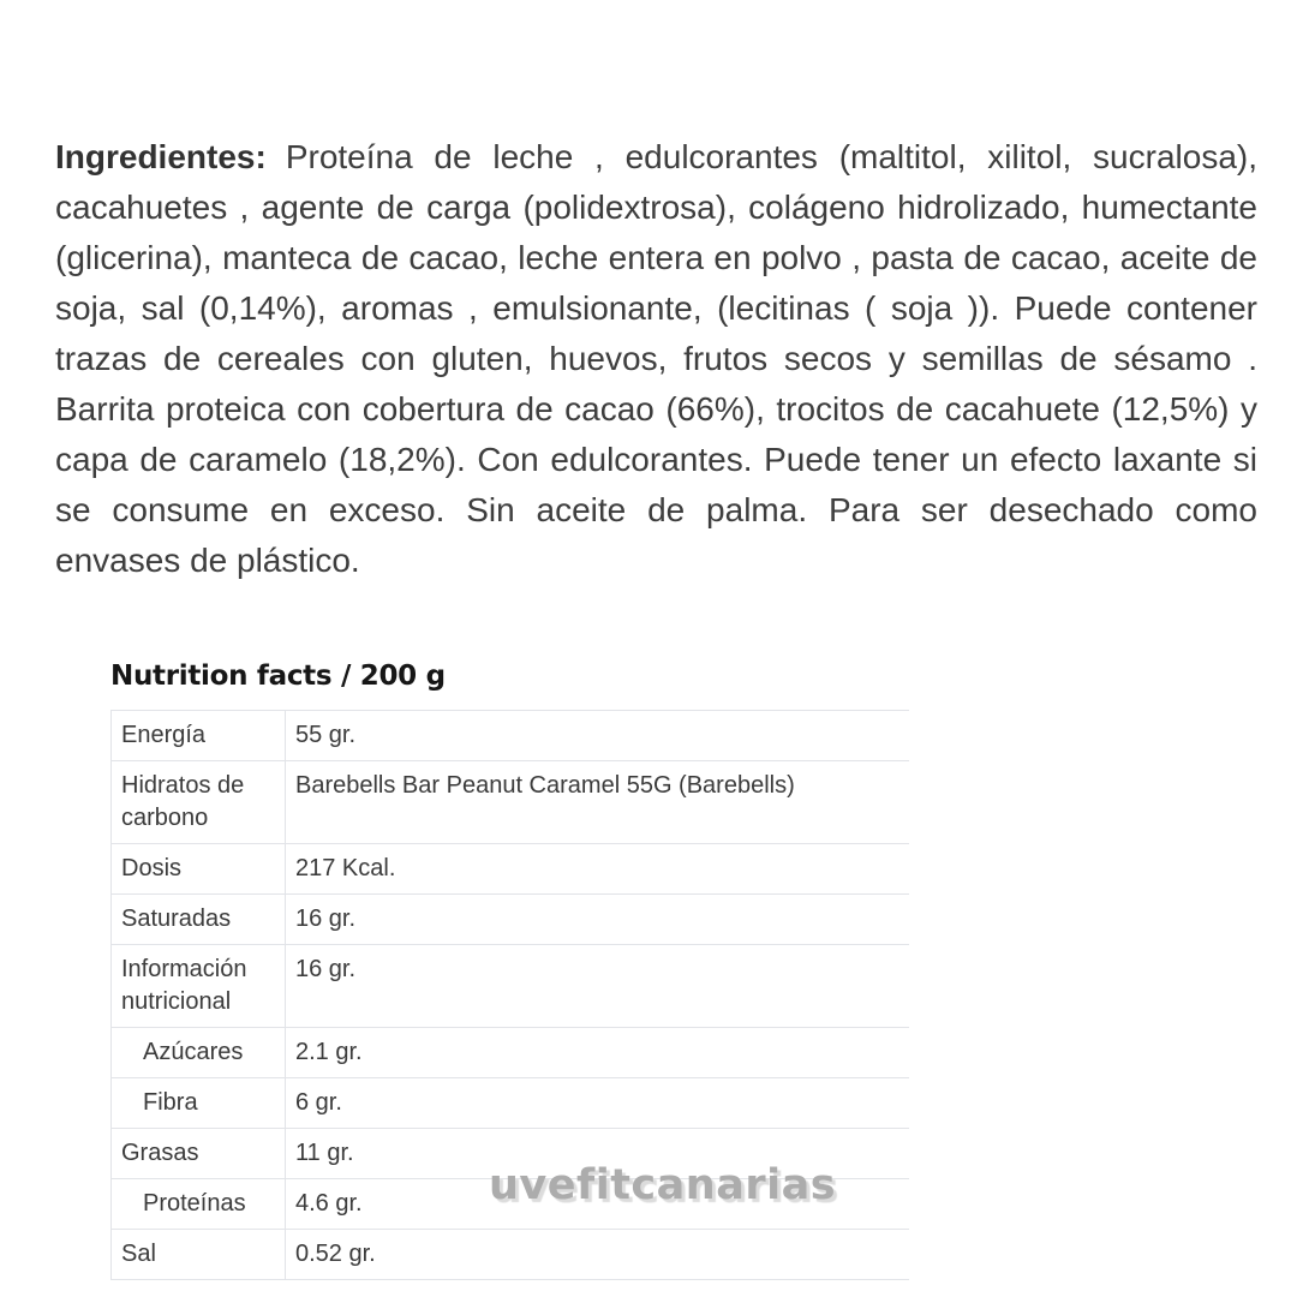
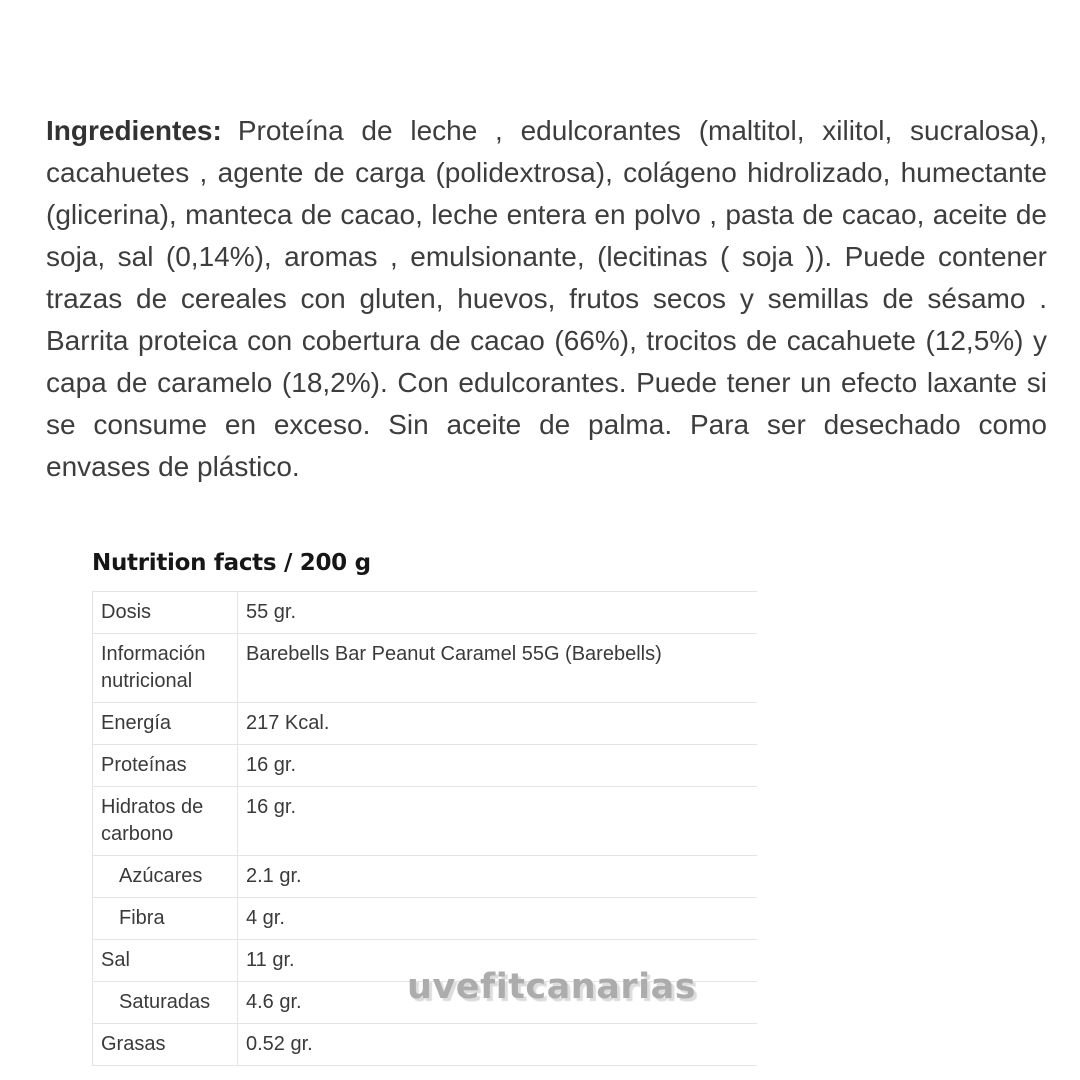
  Ingredientes: Proteína de leche , edulcorantes (maltitol, xilitol, sucralosa), cacahuetes , agente de carga (polidextrosa), colágeno hidrolizado, humectante (glicerina), manteca de cacao, leche entera en polvo , pasta de cacao, aceite de soja, sal (0,14%), aromas , emulsionante, (lecitinas ( soja )). Puede contener trazas de cereales con gluten, huevos, frutos secos y semillas de sésamo . Barrita proteica con cobertura de cacao (66%), trocitos de cacahuete (12,5%) y capa de caramelo (18,2%). Con edulcorantes. Puede tener un efecto laxante si se consume en exceso. Sin aceite de palma. Para ser desechado como envases de plástico.
  Nutrition facts / 200 g
- Energía	55 gr.
+ Dosis	55 gr.
- Hidratos de carbono	Barebells Bar Peanut Caramel 55G (Barebells)
+ Información nutricional	Barebells Bar Peanut Caramel 55G (Barebells)
- Dosis	217 Kcal.
+ Energía	217 Kcal.
- Saturadas	16 gr.
+ Proteínas	16 gr.
- Información nutricional	16 gr.
+ Hidratos de carbono	16 gr.
  Azúcares	2.1 gr.
- Fibra	6 gr.
+ Fibra	4 gr.
- Grasas	11 gr.
+ Sal	11 gr.
- Proteínas	4.6 gr.
+ Saturadas	4.6 gr.
- Sal	0.52 gr.
+ Grasas	0.52 gr.
  uvefitcanarias
